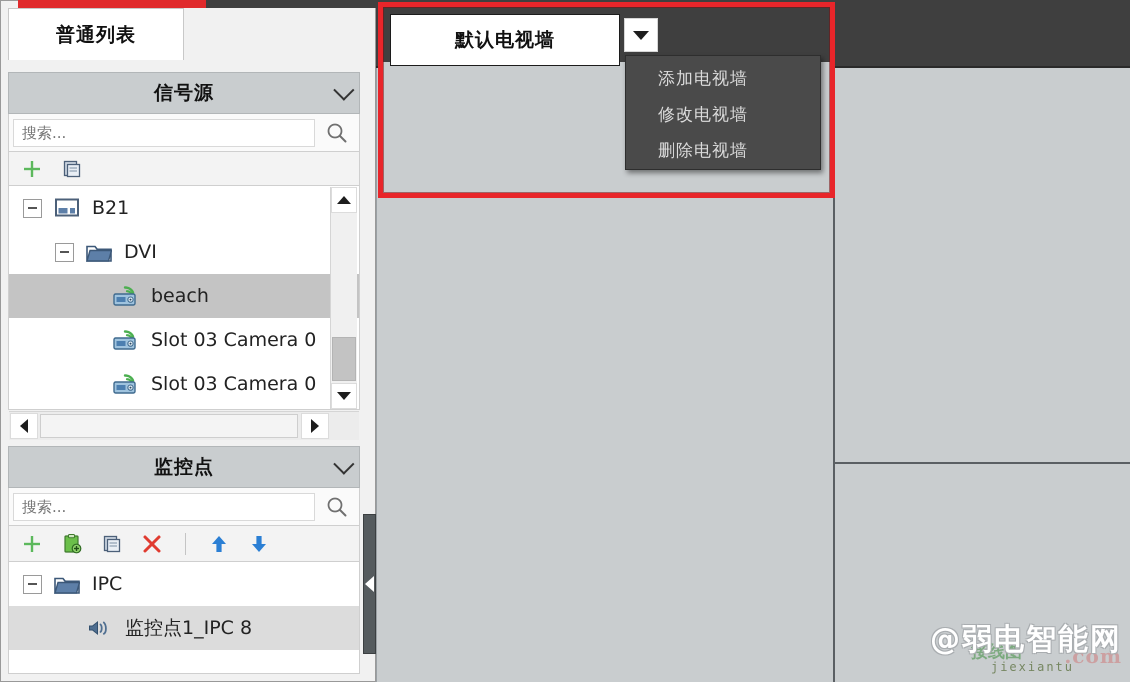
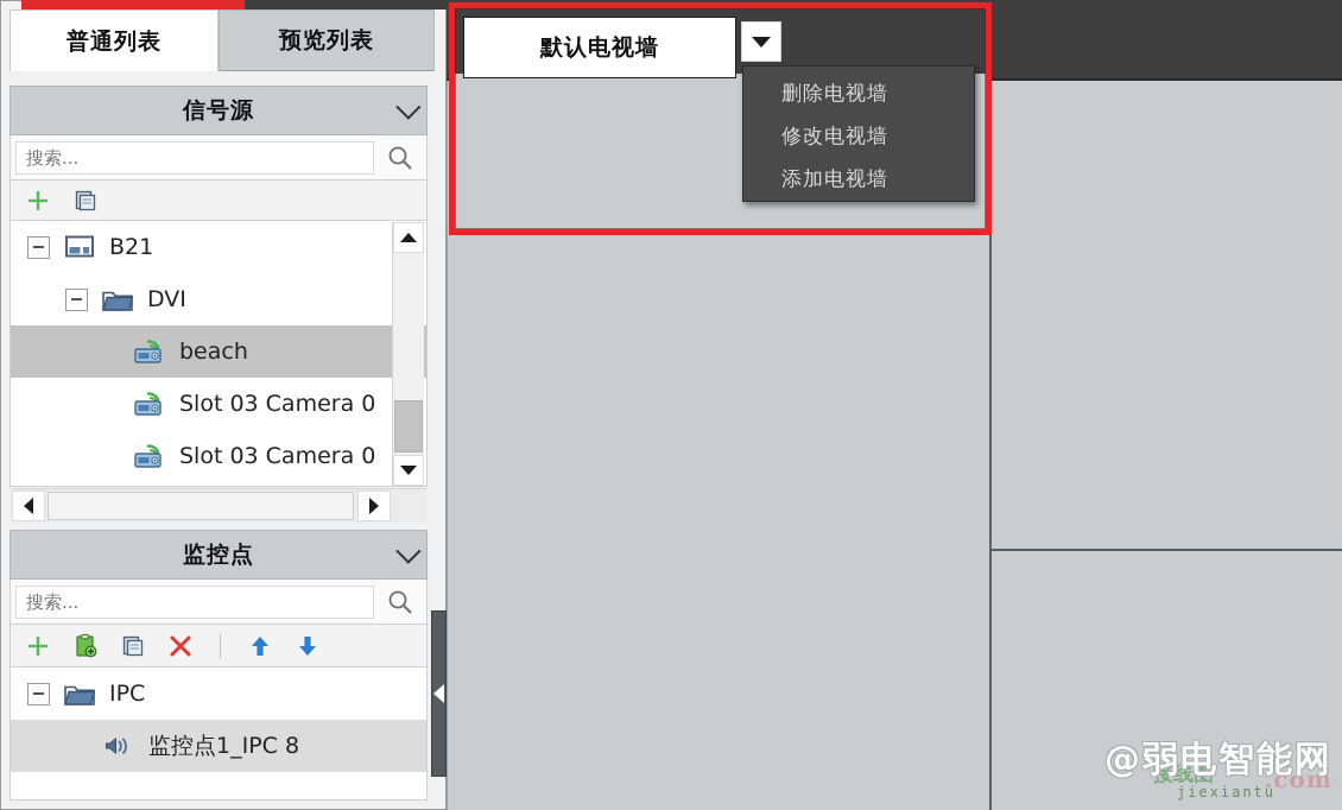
  默认电视墙
- 添加电视墙
+ 删除电视墙
  修改电视墙
- 删除电视墙
+ 添加电视墙
  普通列表
+ 预览列表
  信号源
  搜索...
  B21
  DVI
  beach
  Slot 03 Camera 0
  Slot 03 Camera 0
  监控点
  搜索...
  IPC
  监控点1_IPC 8
  接线图
  .com
  @弱电智能网
  jiexiantu
